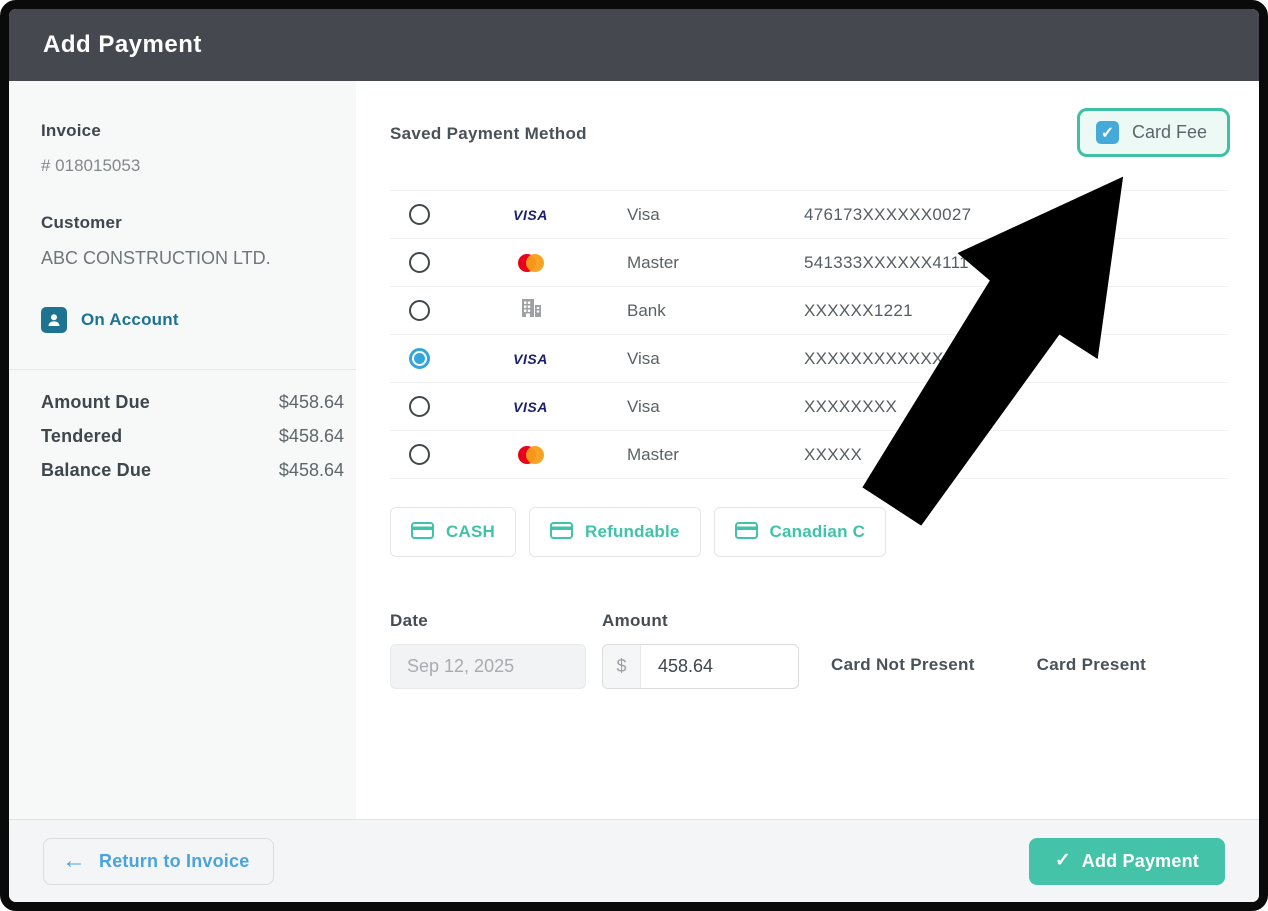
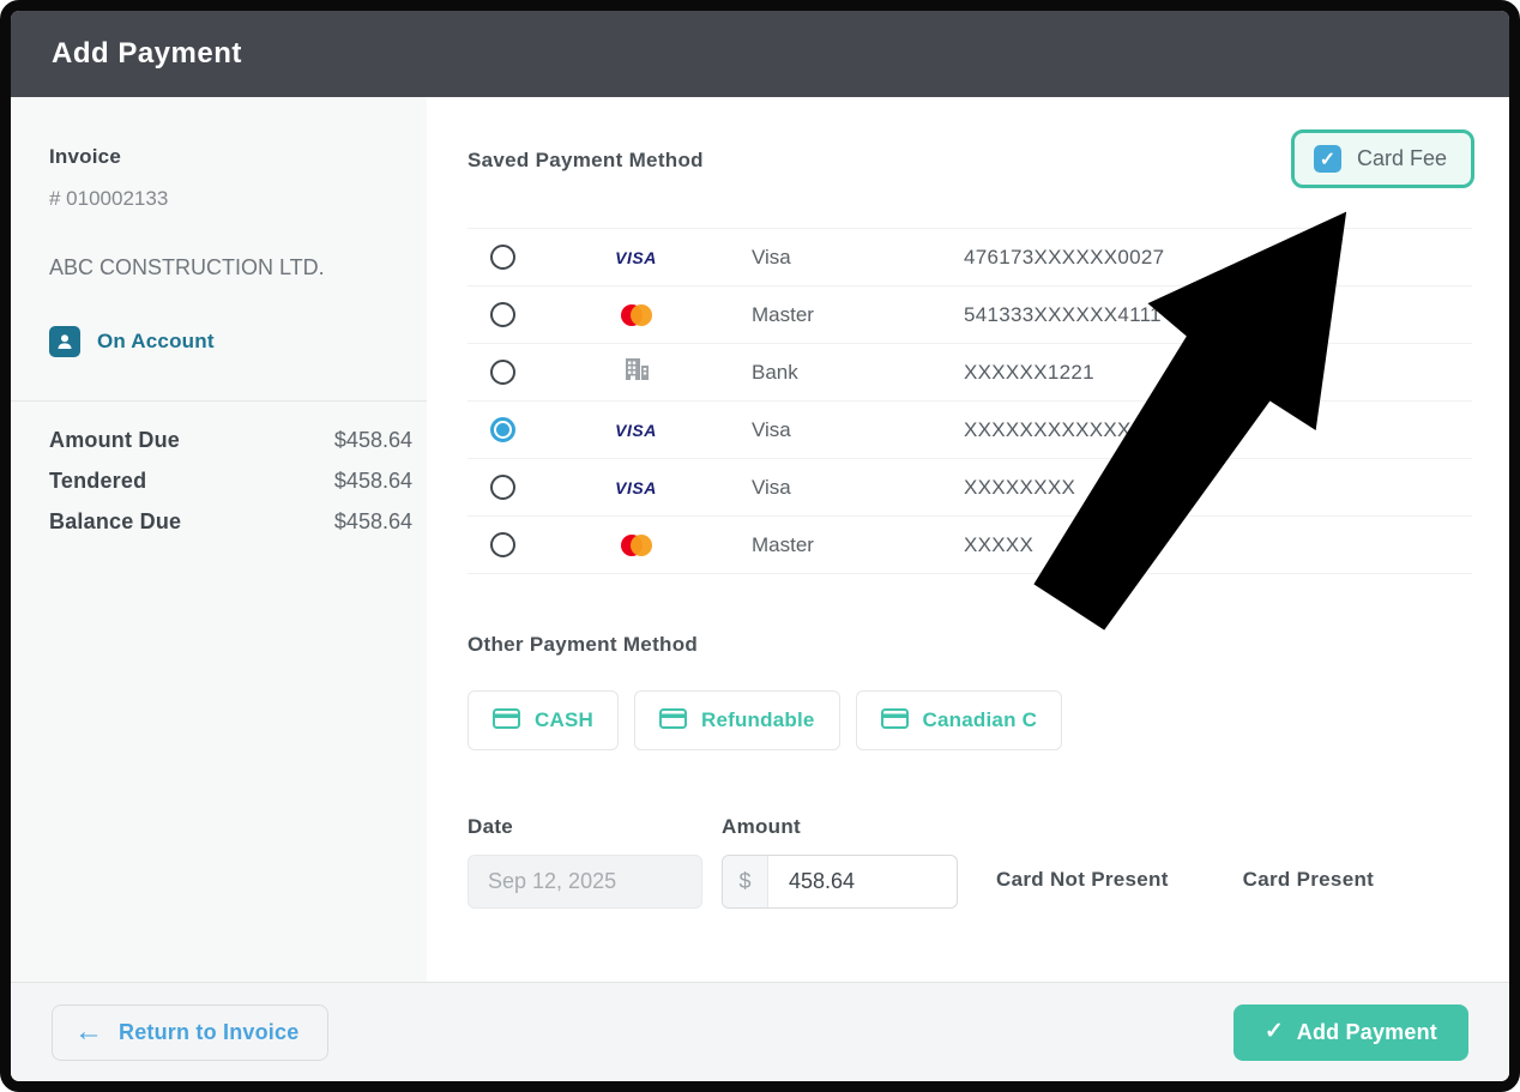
  Add Payment
  Invoice
- # 018015053
+ # 010002133
- Customer
  ABC CONSTRUCTION LTD.
  On Account
  Amount Due
  $458.64
  Tendered
  $458.64
  Balance Due
  $458.64
  Saved Payment Method
  Card Fee
  VISA
  Visa
  476173XXXXXX0027
  Master
  541333XXXXXX4111
  Bank
  XXXXXX1221
  VISA
  Visa
  XXXXXXXXXXXX
  VISA
  Visa
  XXXXXXXX
  Master
  XXXXX
+ Other Payment Method
  CASH
  Refundable
  Canadian C
  Date
  Sep 12, 2025
  Amount
  $
  458.64
  Card Not Present
  Card Present
  ←
  Return to Invoice
  ✓
  Add Payment
